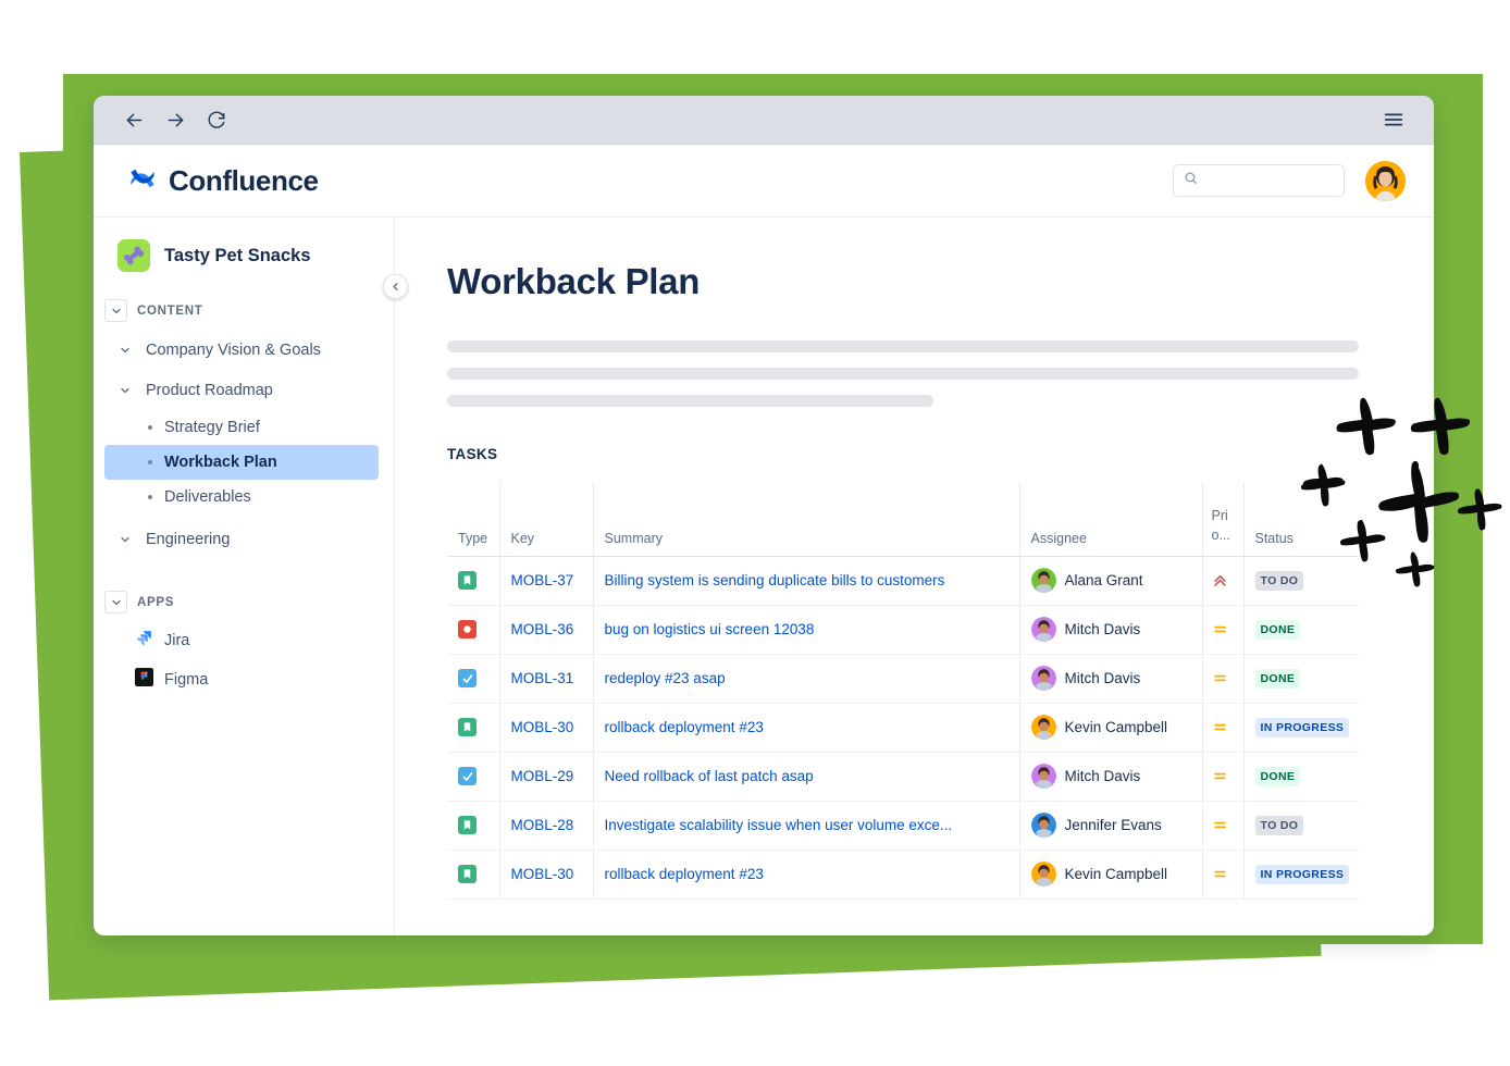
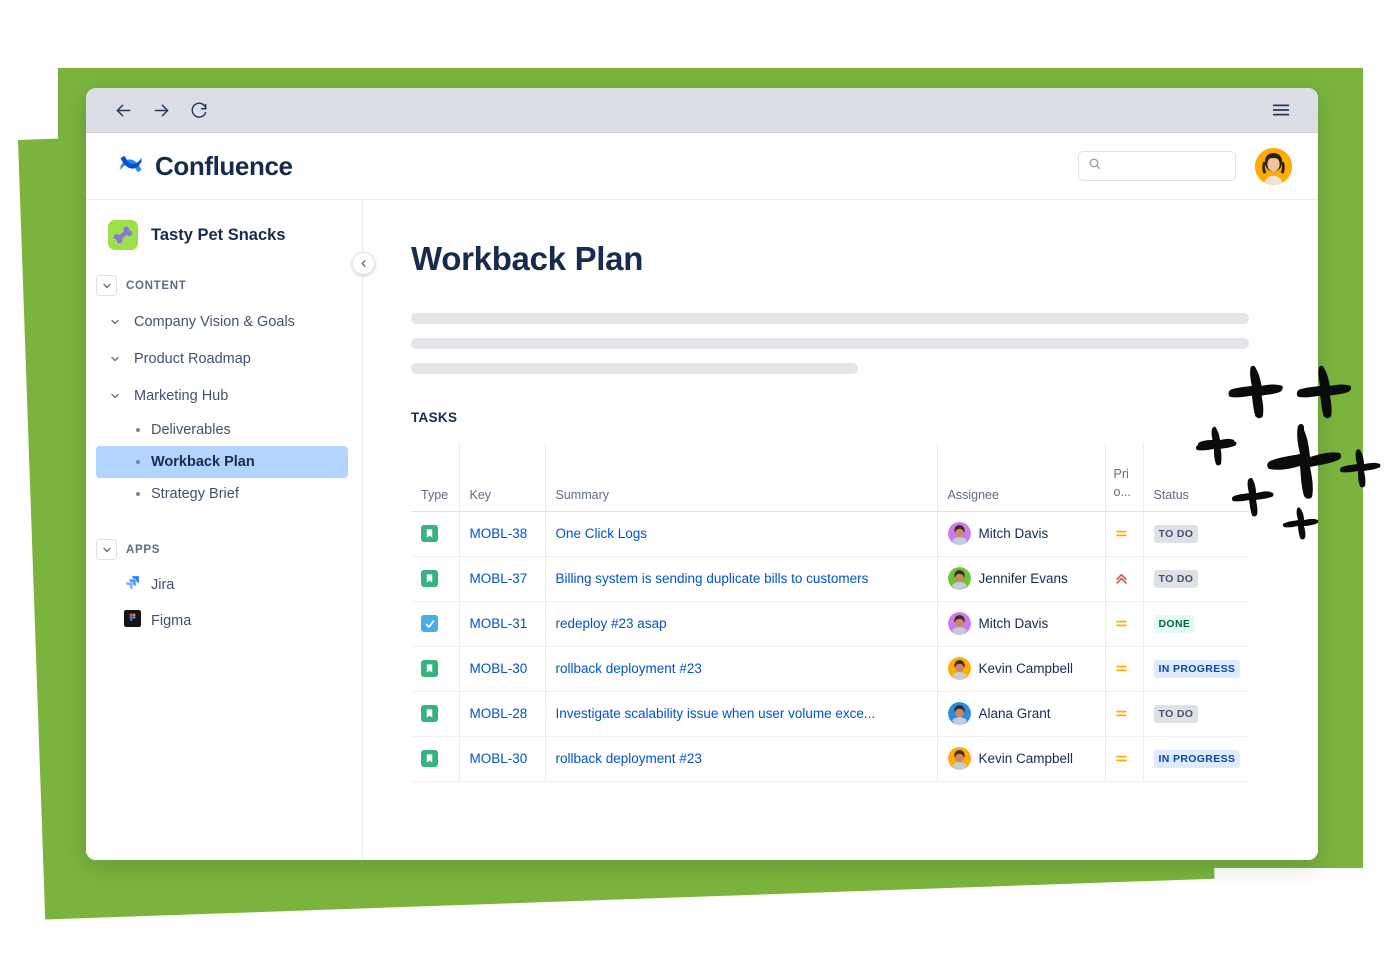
  Confluence
  Tasty Pet Snacks
  CONTENT
  Company Vision & Goals
  Product Roadmap
+ Marketing Hub
- Strategy Brief
+ Deliverables
  Workback Plan
- Deliverables
+ Strategy Brief
- Engineering
  APPS
  Jira
  Figma
  Workback Plan
  TASKS
  Type	Key	Summary	Assignee	Pri o...	Status
+ 	MOBL-38	One Click Logs	Mitch Davis		TO DO
- 	MOBL-37	Billing system is sending duplicate bills to customers	Alana Grant		TO DO
+ 	MOBL-37	Billing system is sending duplicate bills to customers	Jennifer Evans		TO DO
- 	MOBL-36	bug on logistics ui screen 12038	Mitch Davis		DONE
  	MOBL-31	redeploy #23 asap	Mitch Davis		DONE
  	MOBL-30	rollback deployment #23	Kevin Campbell		IN PROGRESS
- 	MOBL-29	Need rollback of last patch asap	Mitch Davis		DONE
- 	MOBL-28	Investigate scalability issue when user volume exce...	Jennifer Evans		TO DO
+ 	MOBL-28	Investigate scalability issue when user volume exce...	Alana Grant		TO DO
  	MOBL-30	rollback deployment #23	Kevin Campbell		IN PROGRESS
